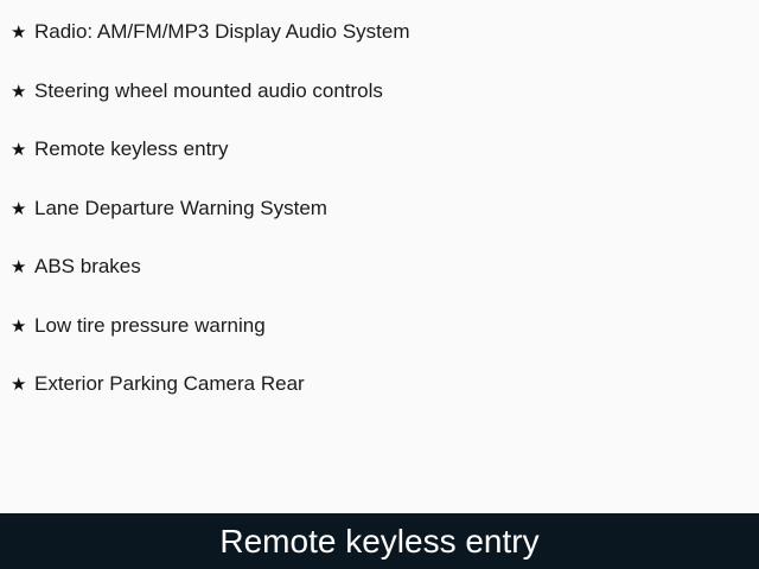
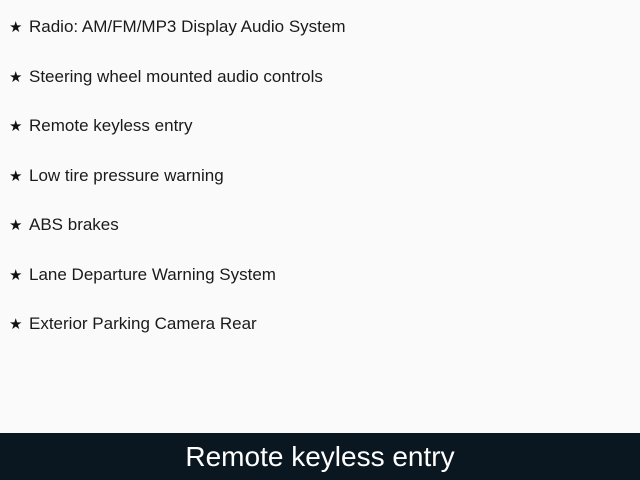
  ★
  Radio: AM/FM/MP3 Display Audio System
  ★
  Steering wheel mounted audio controls
  ★
  Remote keyless entry
  ★
- Lane Departure Warning System
+ Low tire pressure warning
  ★
  ABS brakes
  ★
- Low tire pressure warning
+ Lane Departure Warning System
  ★
  Exterior Parking Camera Rear
  Remote keyless entry
